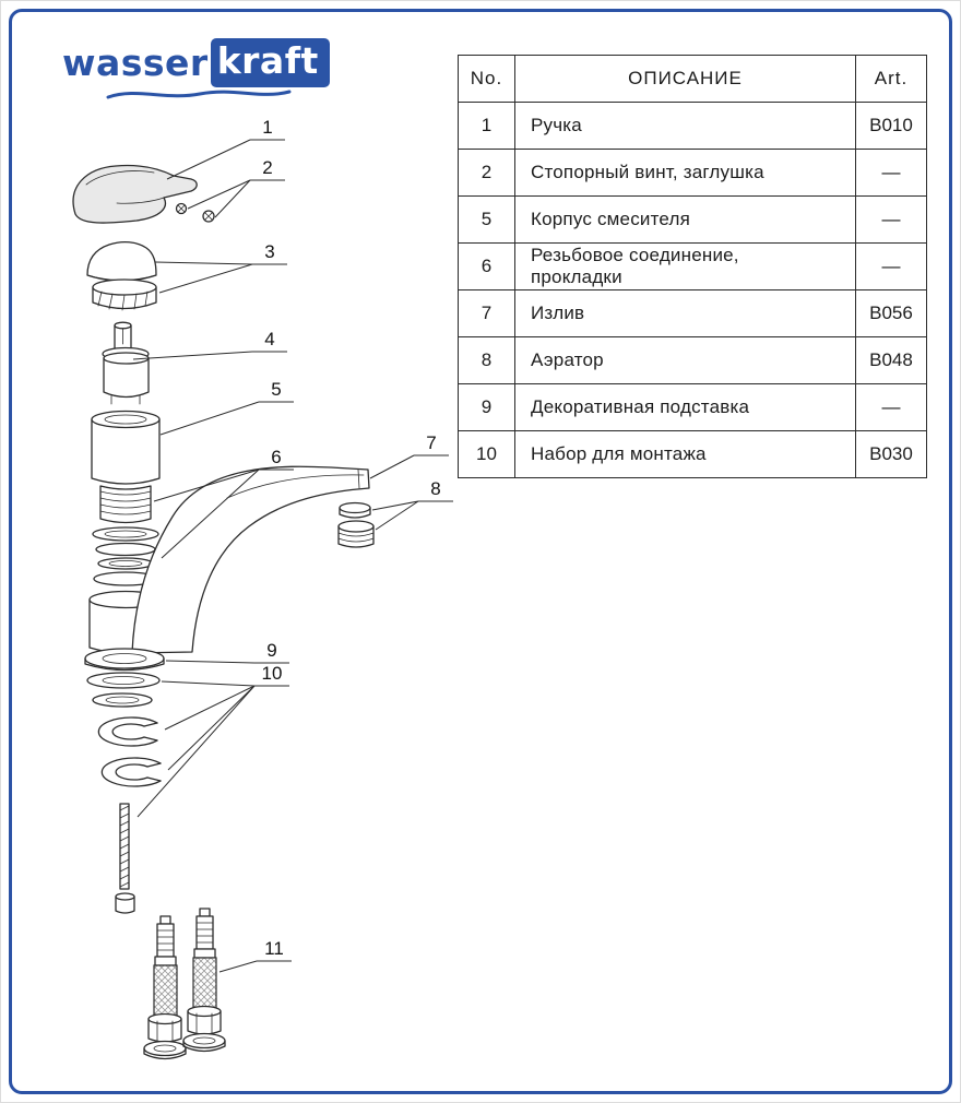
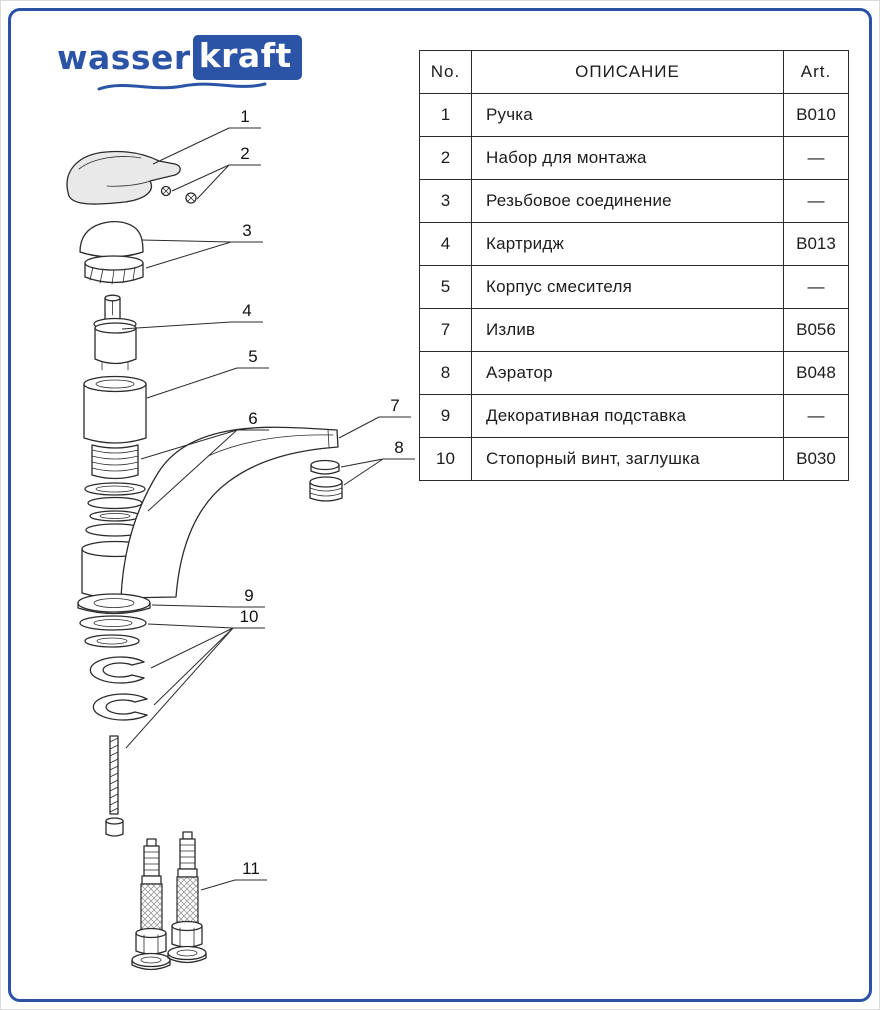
  wasser
  kraft
  1
  2
  3
  4
  5
  6
  7
  8
  9
  10
  11
  No.	ОПИСАНИЕ	Art.
  1	Ручка	B010
- 2	Стопорный винт, заглушка	—
+ 2	Набор для монтажа	—
+ 3	Резьбовое соединение	—
+ 4	Картридж	B013
  5	Корпус смесителя	—
- 6	Резьбовое соединение, прокладки	—
  7	Излив	B056
  8	Аэратор	B048
  9	Декоративная подставка	—
- 10	Набор для монтажа	B030
+ 10	Стопорный винт, заглушка	B030
